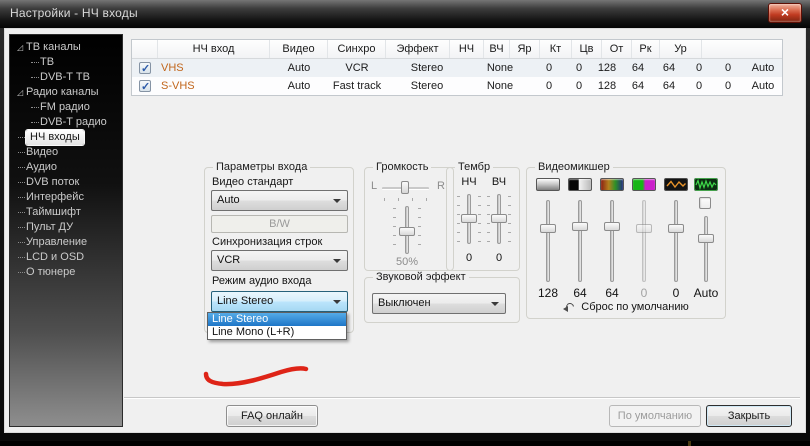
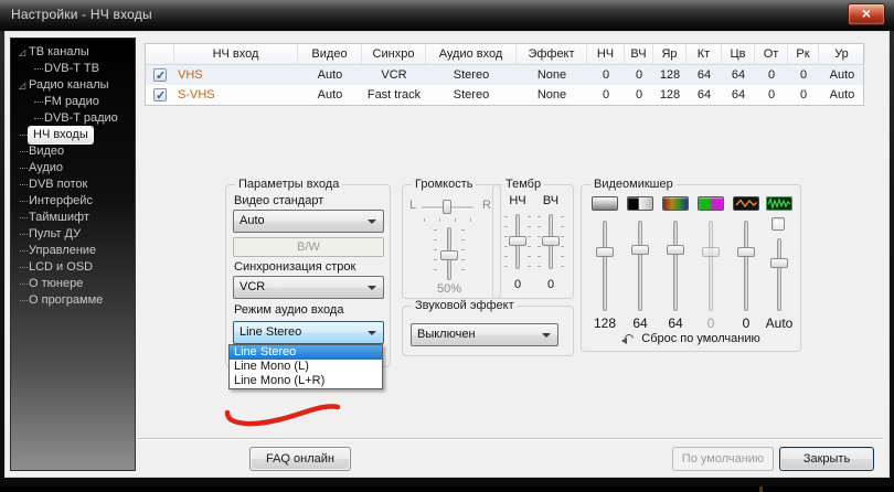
  Настройки - НЧ входы
  ×
  ◿
  ТВ каналы
- ТВ
  DVB-T ТВ
  ◿
  Радио каналы
  FM радио
  DVB-T радио
  НЧ входы
  Видео
  Аудио
  DVB поток
  Интерфейс
  Таймшифт
  Пульт ДУ
  Управление
  LCD и OSD
  О тюнере
+ О программе
  НЧ вход
  Видео
  Синхро
+ Аудио вход
  Эффект
  НЧ
  ВЧ
  Яр
  Кт
  Цв
  От
  Рк
  Ур
  VHS
  Auto
  VCR
  Stereo
  None
  0
  0
  128
  64
  64
  0
  0
  Auto
  S-VHS
  Auto
  Fast track
  Stereo
  None
  0
  0
  128
  64
  64
  0
  0
  Auto
  Параметры входа
  Видео стандарт
  Auto
  B/W
  Синхронизация строк
  VCR
  Режим аудио входа
  Line Stereo
  Line Stereo
+ Line Mono (L)
  Line Mono (L+R)
  Громкость
  L
  R
  50%
  Тембр
  НЧ
  0
  ВЧ
  0
  Видеомикшер
  128
  64
  64
  0
  0
  Auto
  Сброс по умолчанию
  Звуковой эффект
  Выключен
  FAQ онлайн
  По умолчанию
  Закрыть
